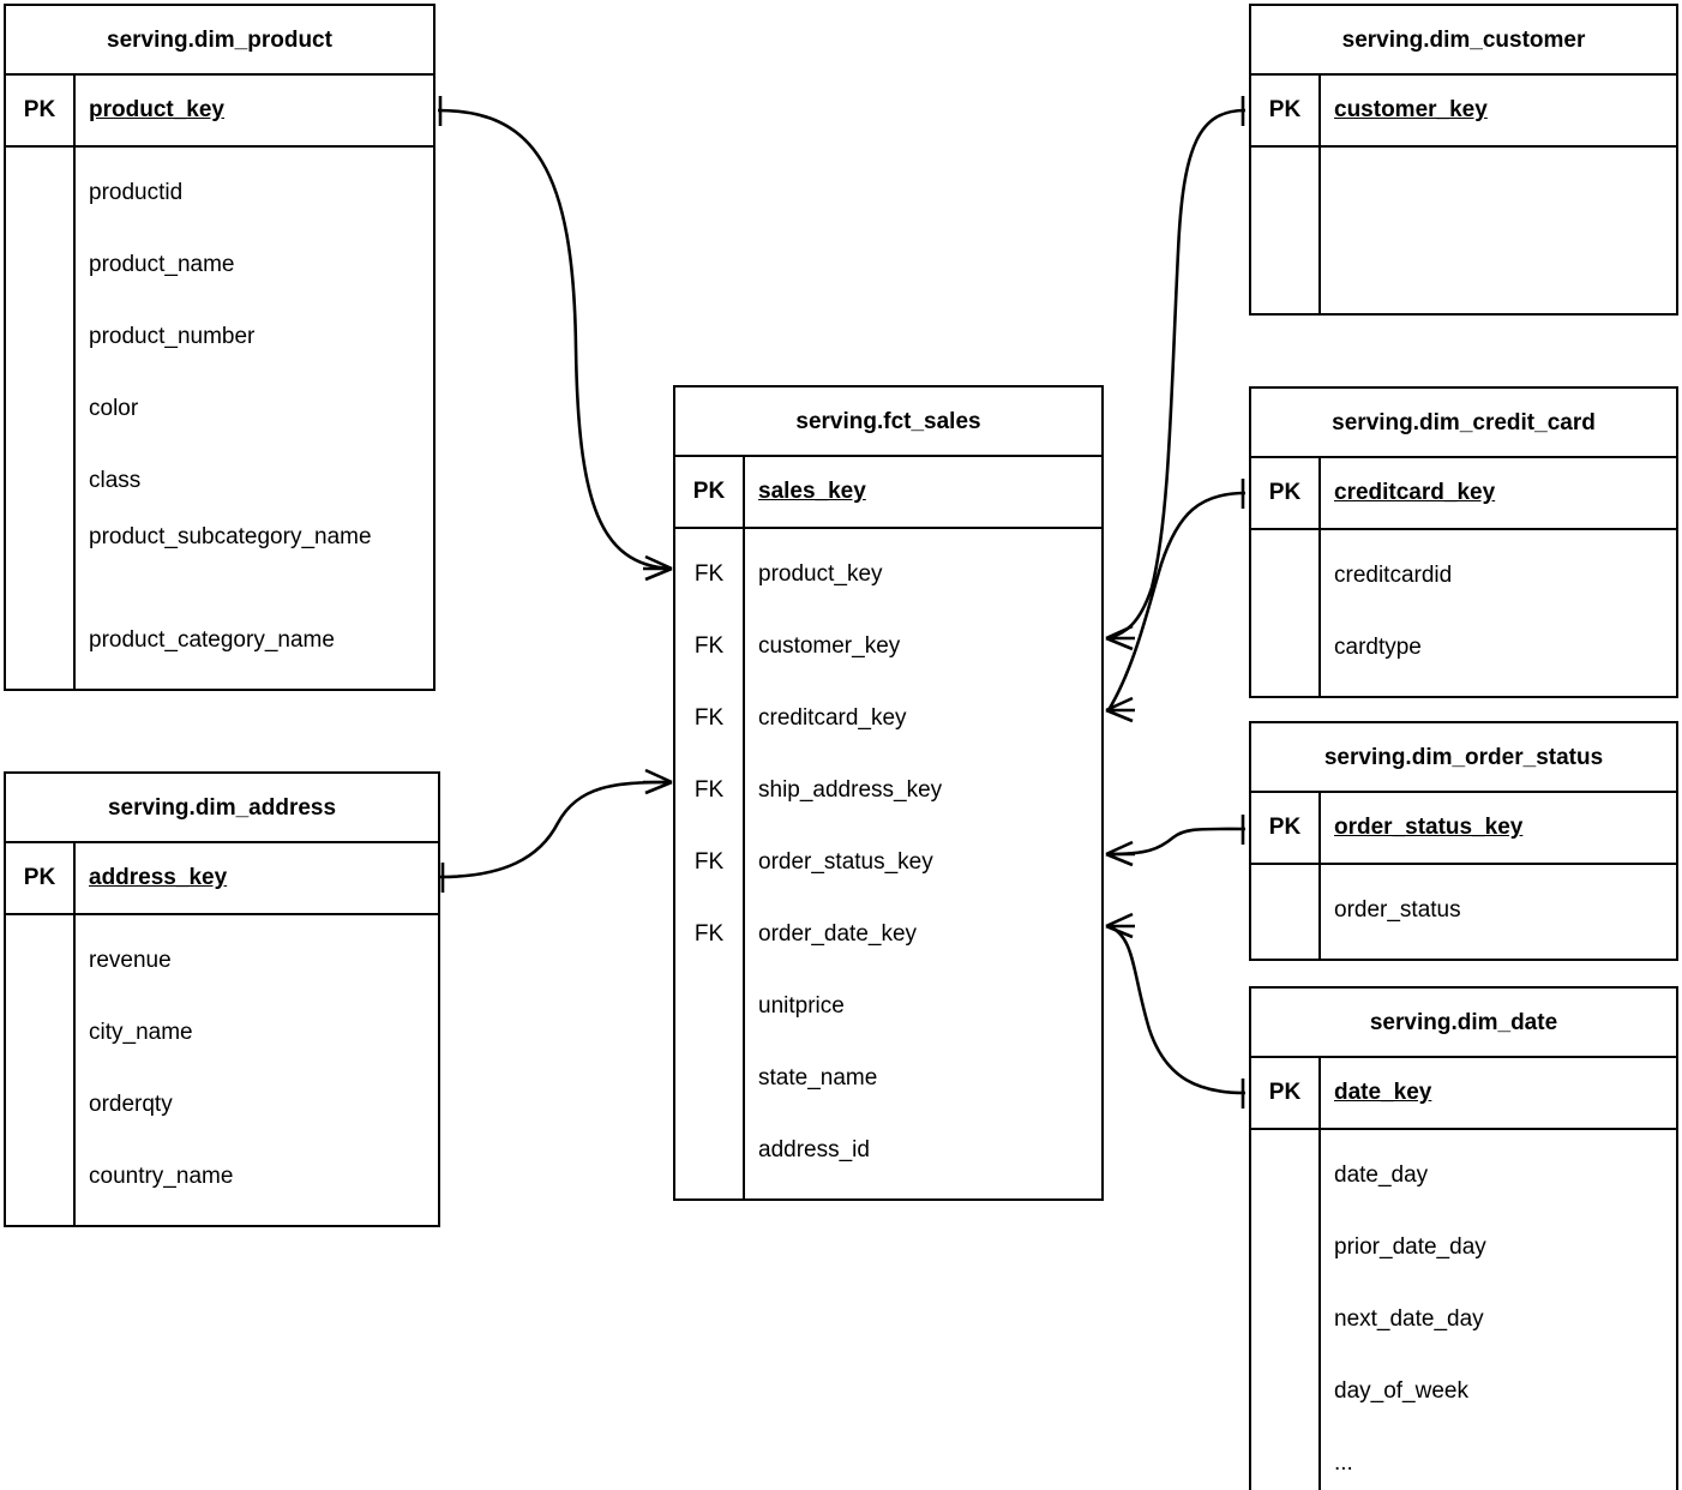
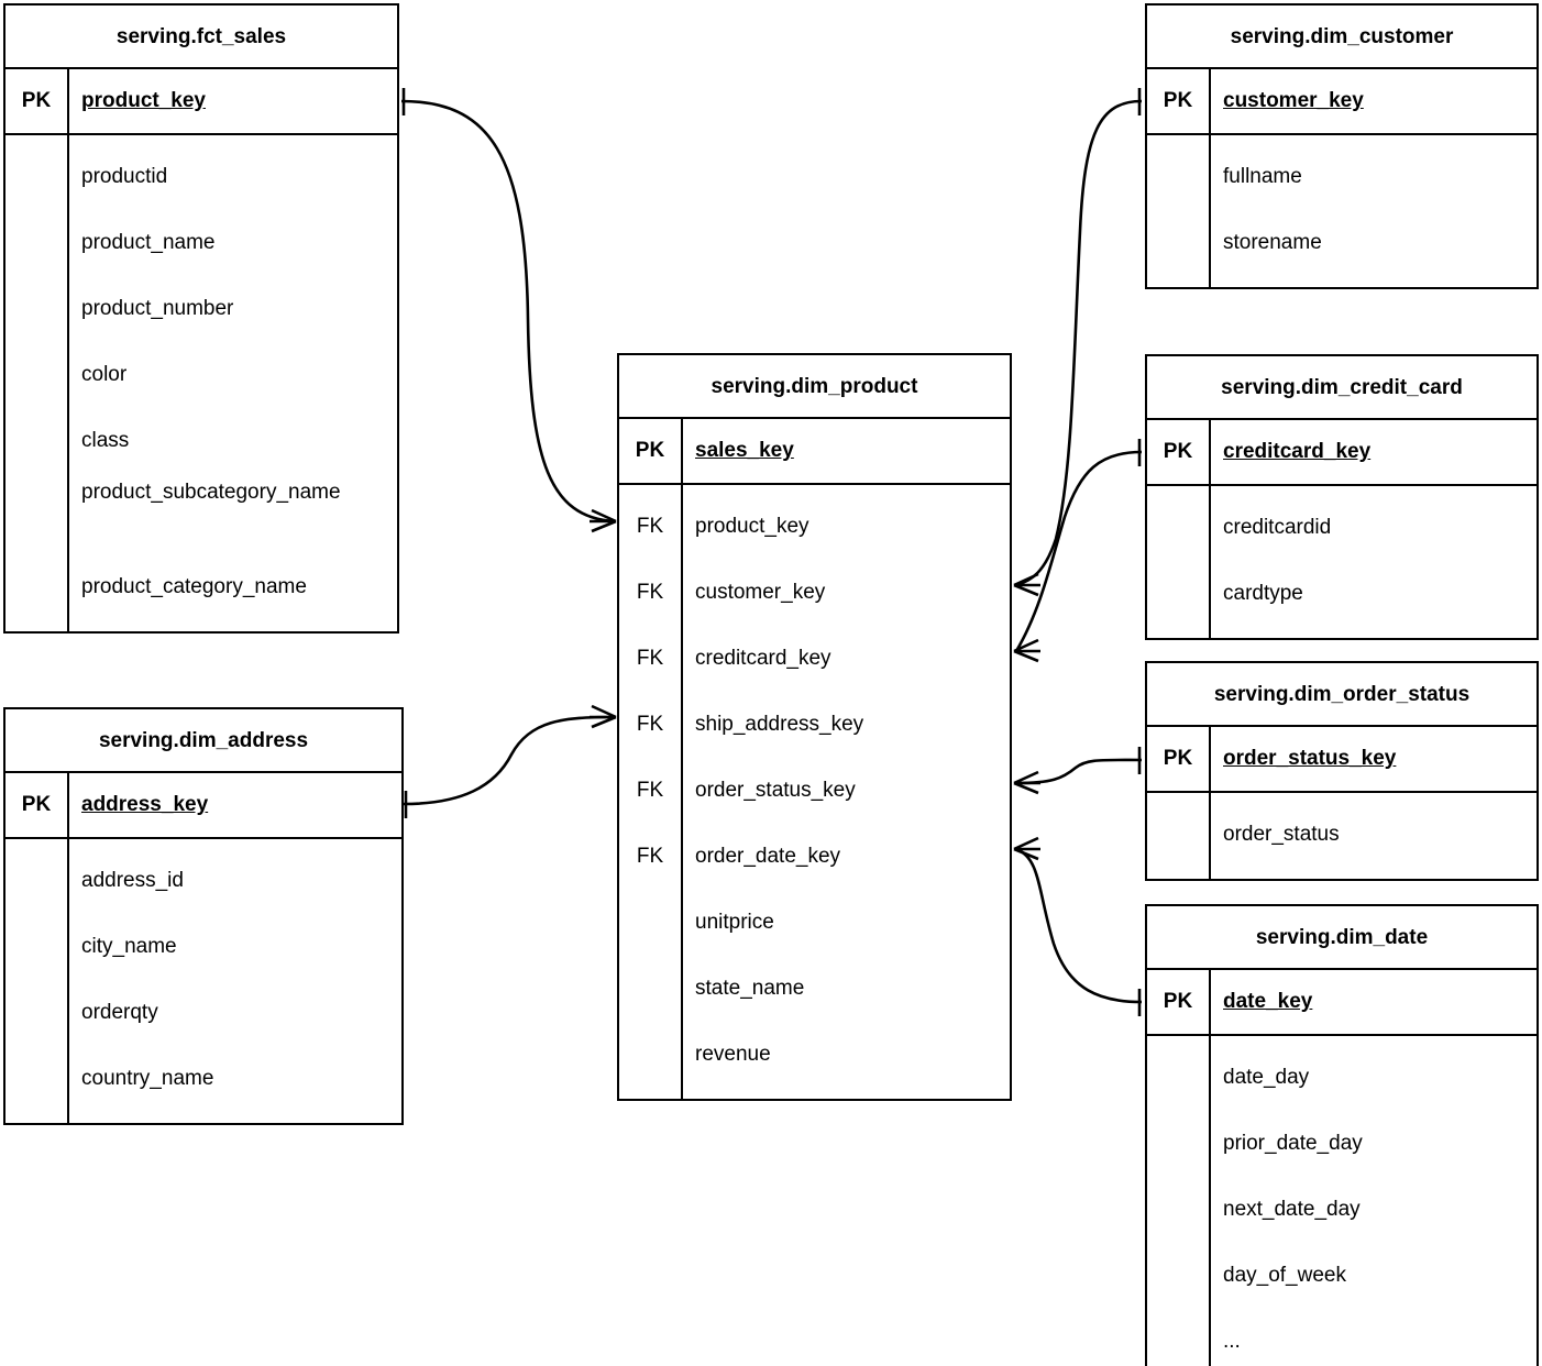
- serving.dim_product
+ serving.fct_sales
  PK
  product_key
  productid
  product_name
  product_number
  color
  class
  product_subcategory_name
  product_category_name
  serving.dim_address
  PK
  address_key
- revenue
+ address_id
  city_name
  orderqty
  country_name
- serving.fct_sales
+ serving.dim_product
  PK
  sales_key
  FK
  FK
  FK
  FK
  FK
  FK
  product_key
  customer_key
  creditcard_key
  ship_address_key
  order_status_key
  order_date_key
  unitprice
  state_name
- address_id
+ revenue
  serving.dim_customer
  PK
  customer_key
+ fullname
+ storename
  serving.dim_credit_card
  PK
  creditcard_key
  creditcardid
  cardtype
  serving.dim_order_status
  PK
  order_status_key
  order_status
  serving.dim_date
  PK
  date_key
  date_day
  prior_date_day
  next_date_day
  day_of_week
  ...
